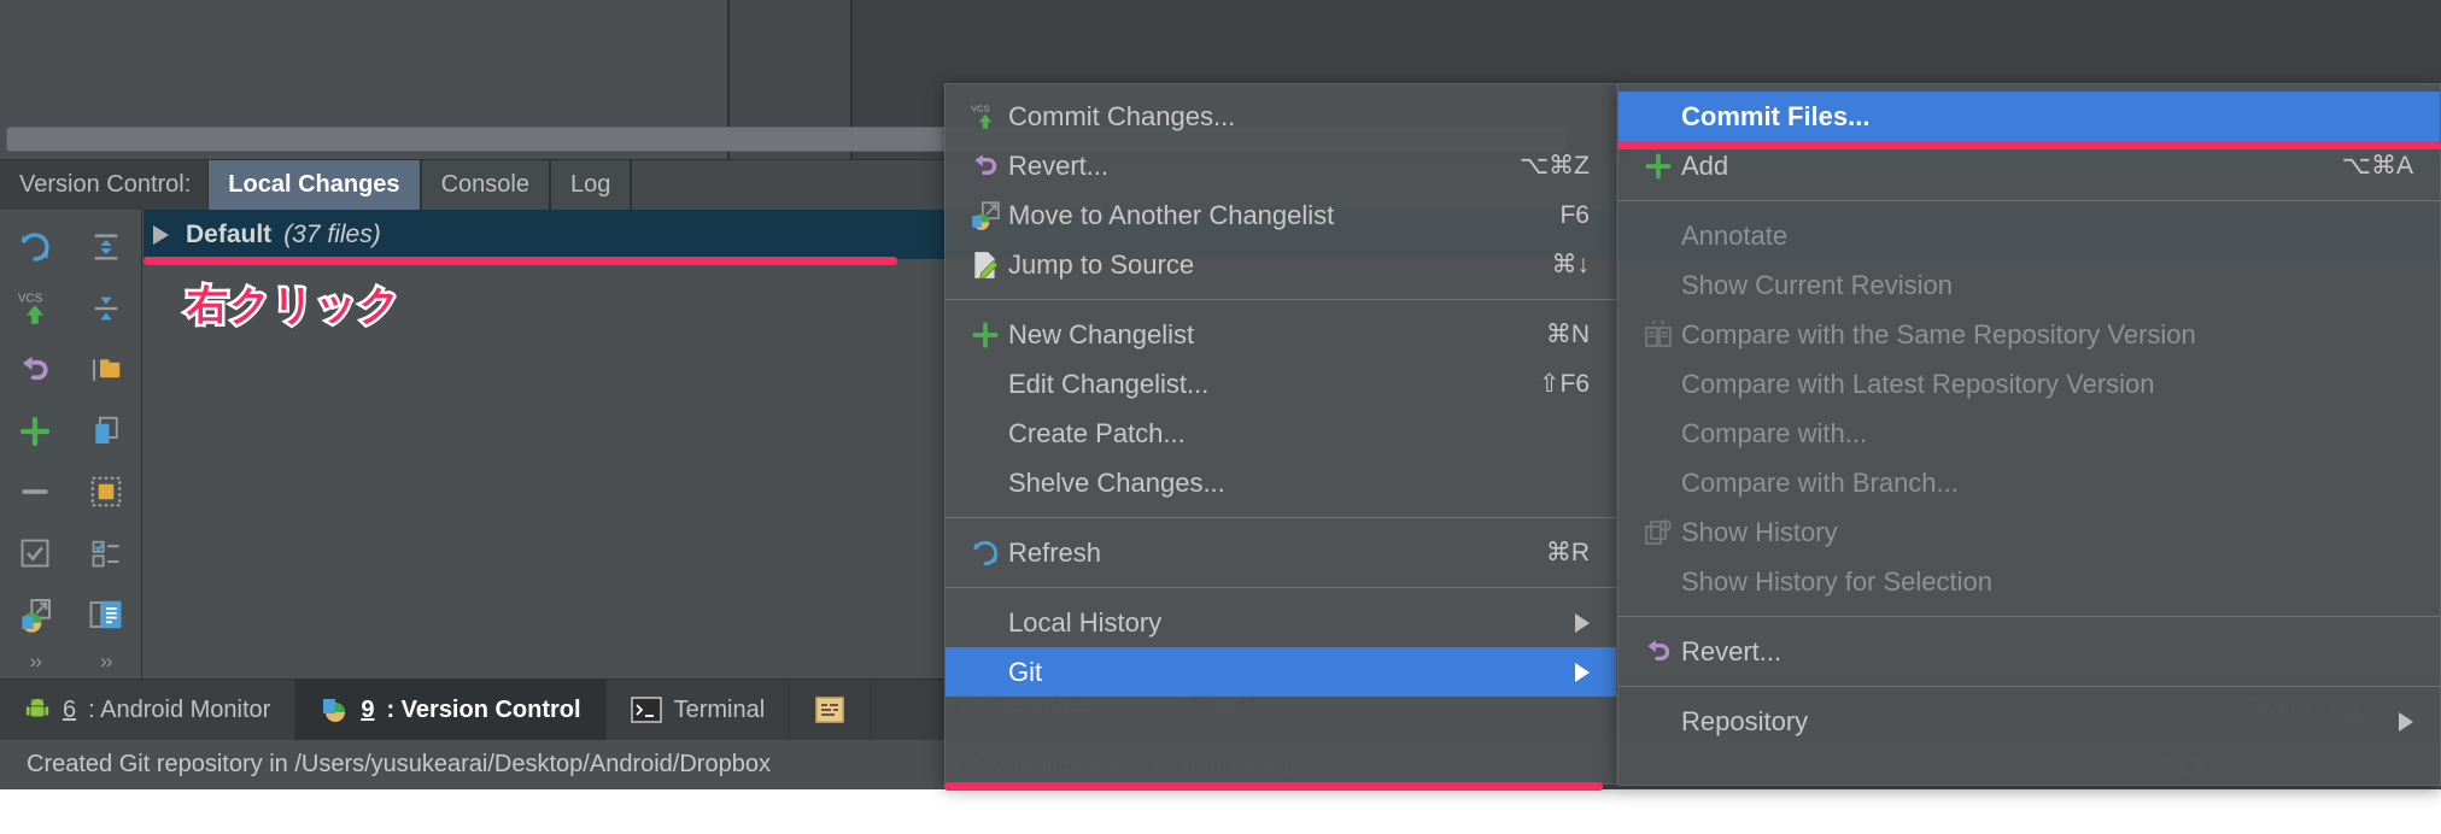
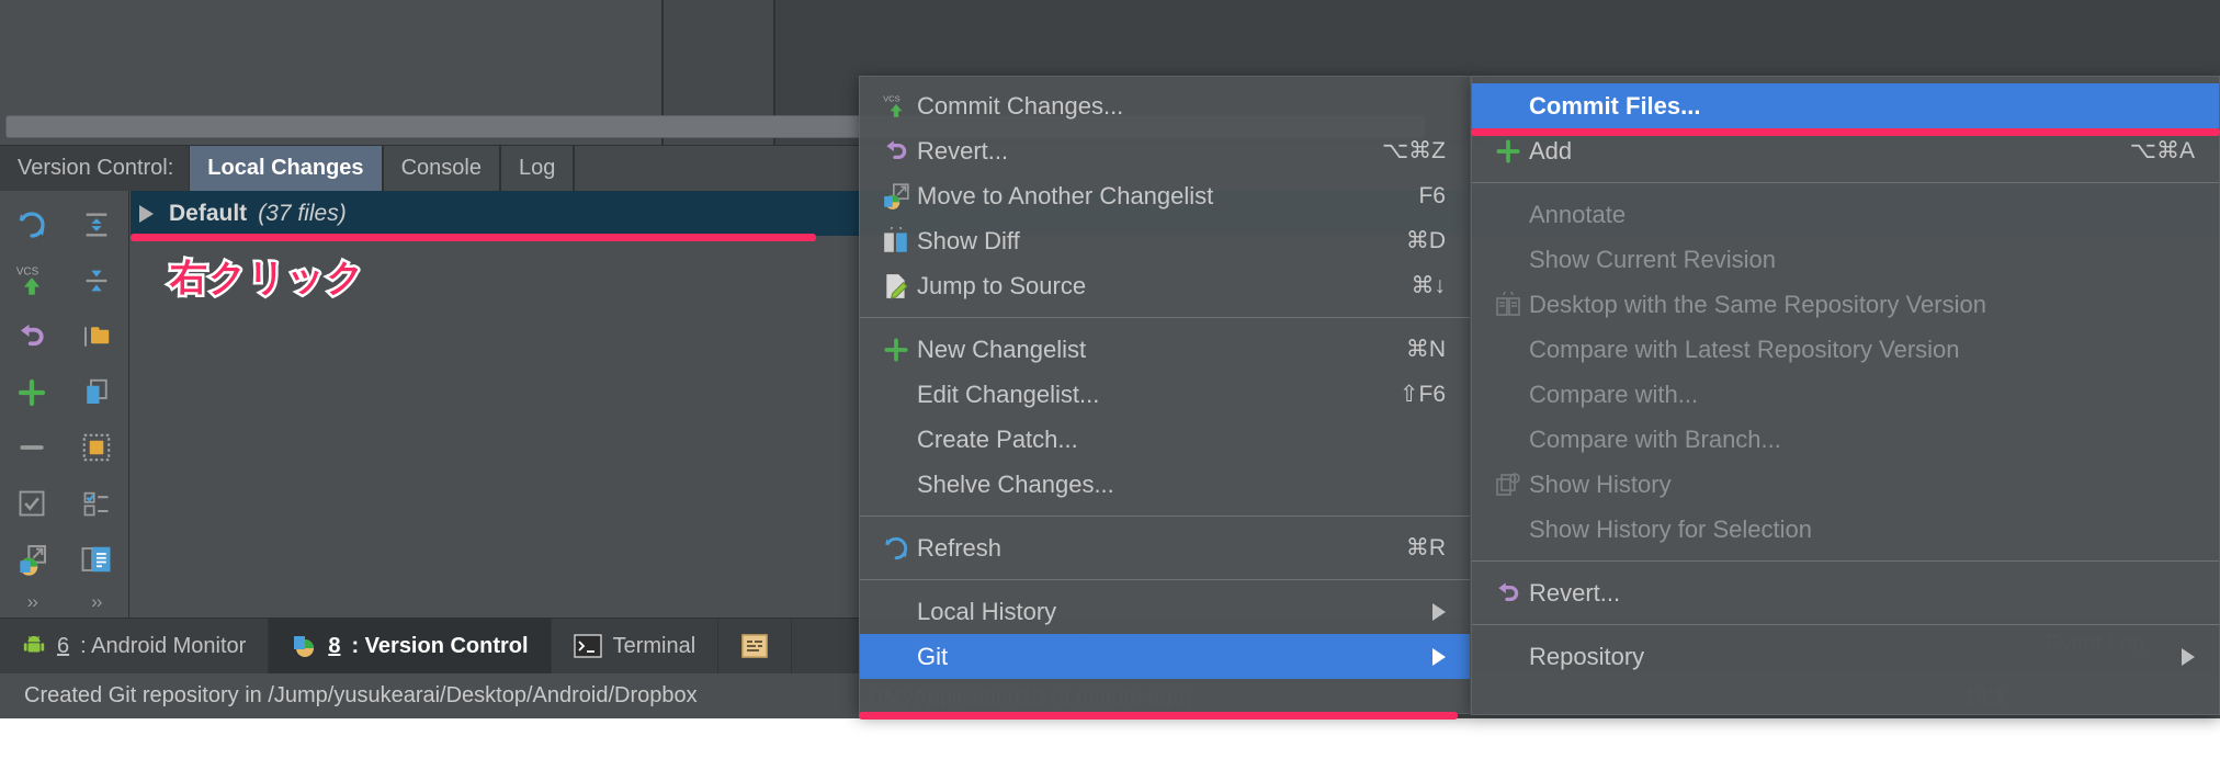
  Version Control:
  Local Changes
  Console
  Log
  VCS
  ››
  ››
  Default
  (37 files)
  6
  : Android Monitor
- 9
+ 8
  : Version Control
  Terminal
- Created Git repository in /Users/yusukearai/Desktop/Android/Dropbox
+ Created Git repository in /Jump/yusukearai/Desktop/Android/Dropbox
  VCS
  Commit Changes...
  Revert...
  ⌥⌘Z
  Move to Another Changelist
  F6
+ Show Diff
+ ⌘D
  Jump to Source
  ⌘↓
  New Changelist
  ⌘N
  Edit Changelist...
  ⇧F6
  Create Patch...
  Shelve Changes...
  Refresh
  ⌘R
  Local History
  Git
  Commit Files...
  Add
  ⌥⌘A
  Annotate
  Show Current Revision
- Compare with the Same Repository Version
+ Desktop with the Same Repository Version
  Compare with Latest Repository Version
  Compare with...
  Compare with Branch...
  Show History
  Show History for Selection
  Revert...
  Repository
  右クリック
